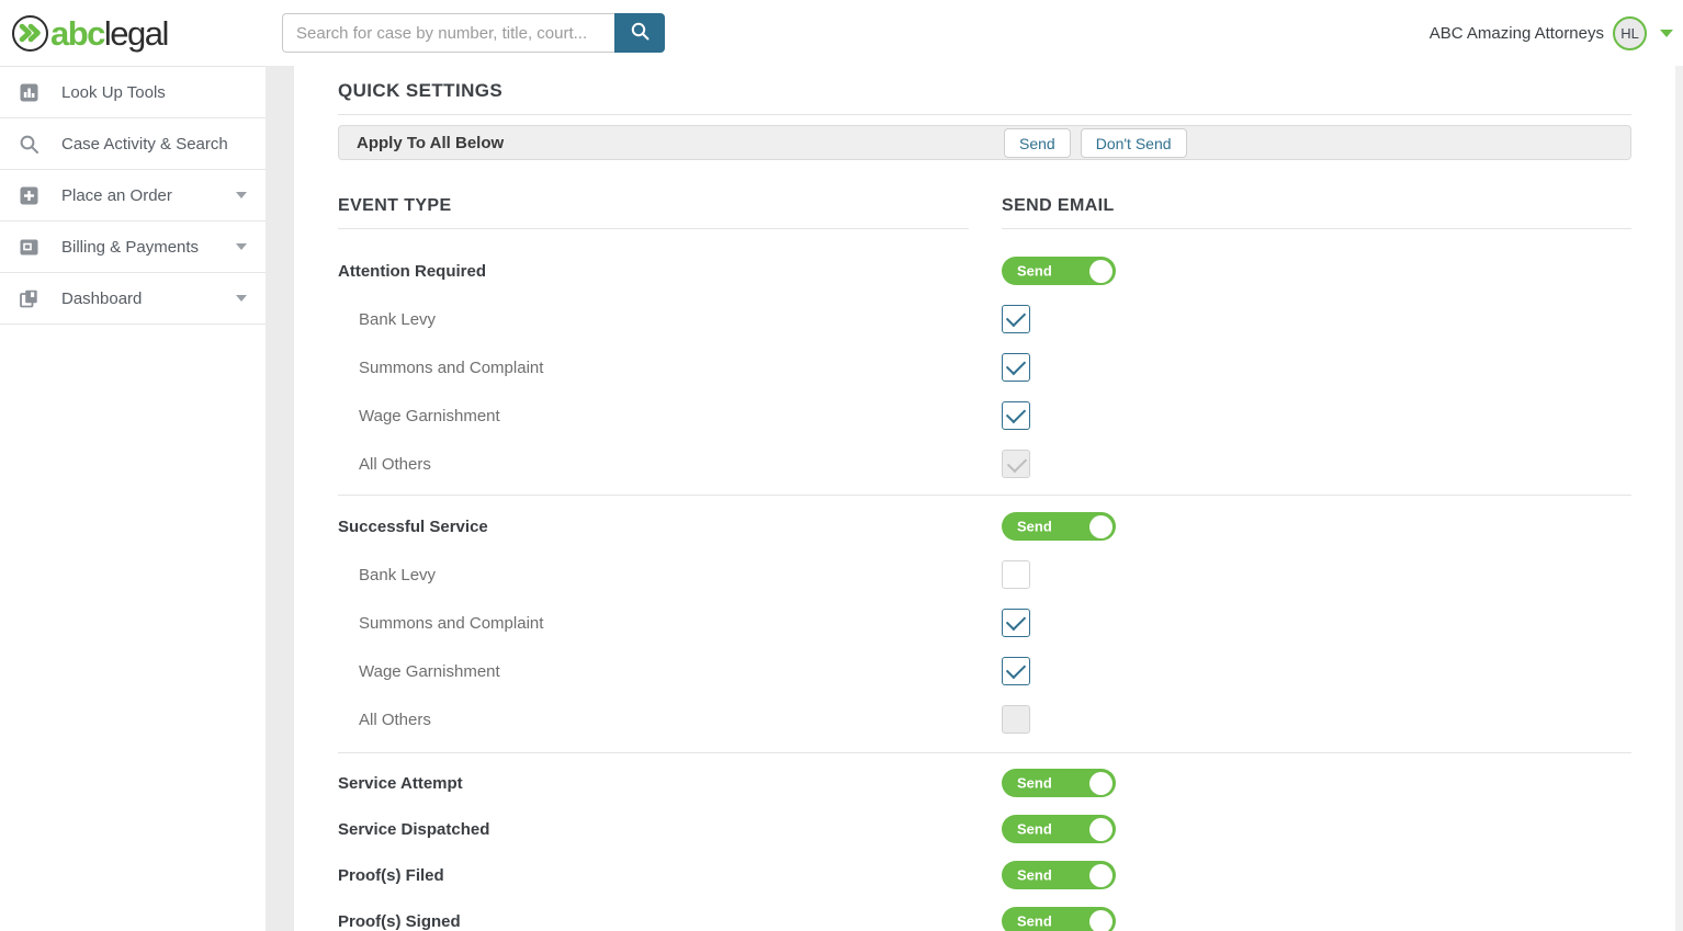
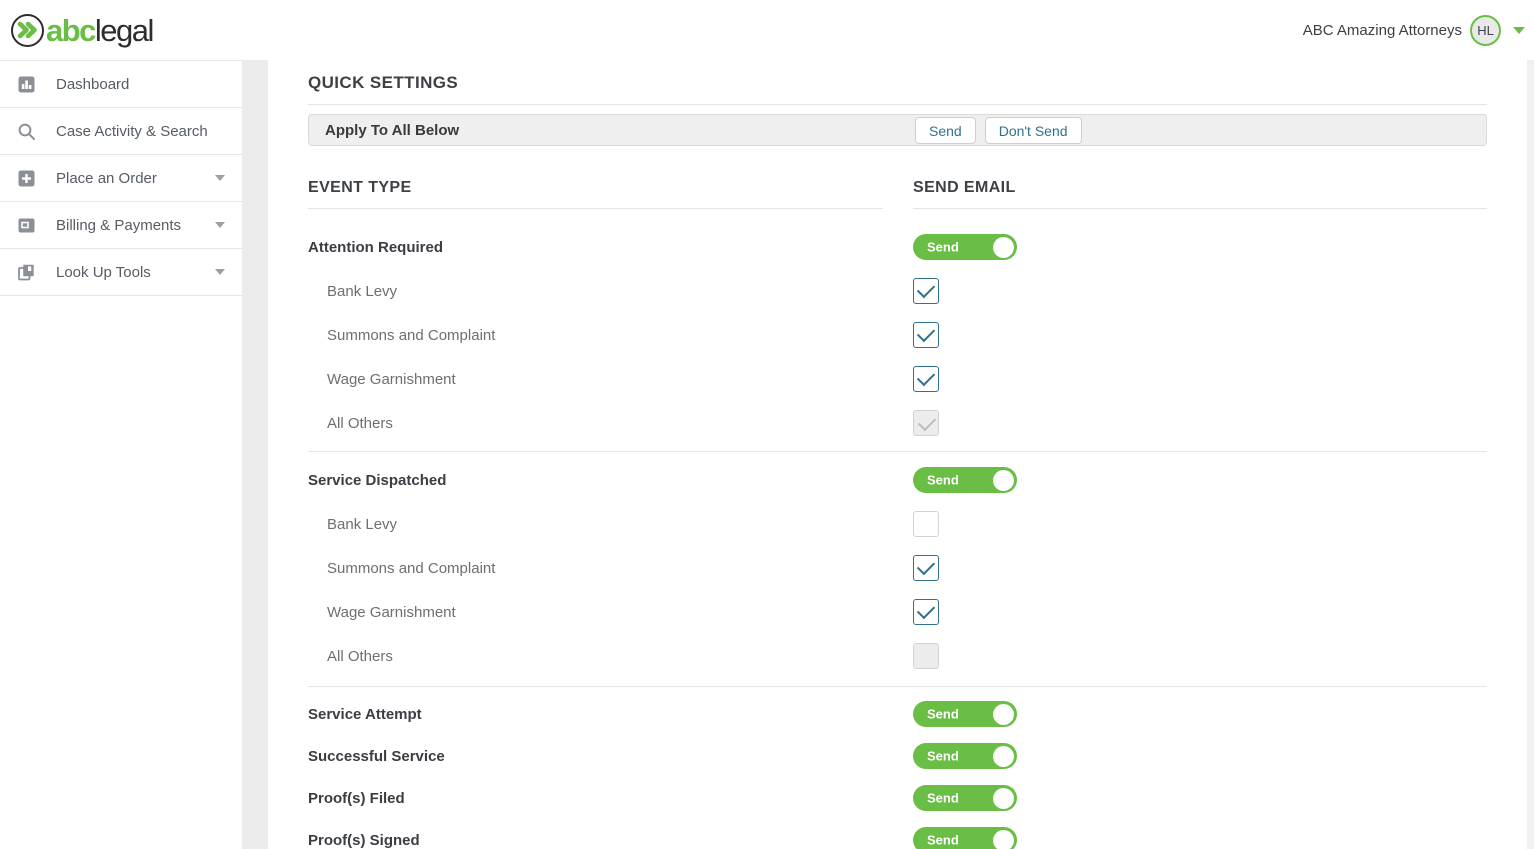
  abclegal
- Search for case by number, title, court...
  ABC Amazing Attorneys
  HL
- Look Up Tools
+ Dashboard
  Case Activity & Search
  Place an Order
  Billing & Payments
- Dashboard
+ Look Up Tools
  QUICK SETTINGS
  Apply To All Below
  Send
  Don't Send
  EVENT TYPE
  SEND EMAIL
  Attention Required
  Send
  Bank Levy
  Summons and Complaint
  Wage Garnishment
  All Others
- Successful Service
+ Service Dispatched
  Send
  Bank Levy
  Summons and Complaint
  Wage Garnishment
  All Others
  Service Attempt
  Send
- Service Dispatched
+ Successful Service
  Send
  Proof(s) Filed
  Send
  Proof(s) Signed
  Send
